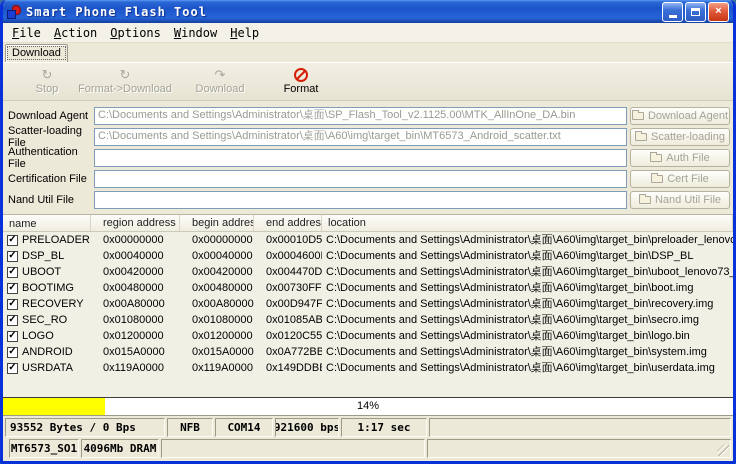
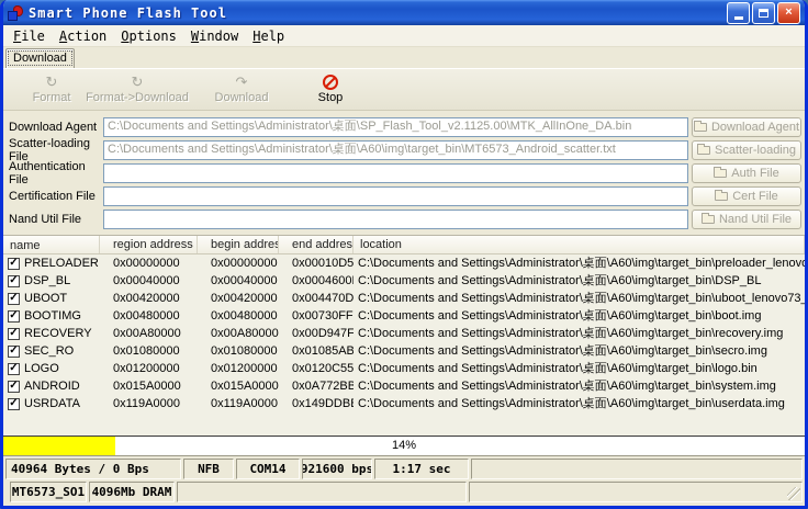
  Smart Phone Flash Tool
  ×
  File
  Action
  Options
  Window
  Help
  Download
  ↻
- Stop
+ Format
  ↻
  Format->Download
  ↷
  Download
- Format
+ Stop
  Download Agent
  C:\Documents and Settings\Administrator\桌面\SP_Flash_Tool_v2.1125.00\MTK_AllInOne_DA.bin
  Download Agent
  Scatter-loading File
  C:\Documents and Settings\Administrator\桌面\A60\img\target_bin\MT6573_Android_scatter.txt
  Scatter-loading
  Authentication File
  Auth File
  Certification File
  Cert File
  Nand Util File
  Nand Util File
  name
  region address
  begin addres
  end addres
  location
  PRELOADER
  0x00000000
  0x00000000
  0x00010D5
  C:\Documents and Settings\Administrator\桌面\A60\img\target_bin\preloader_lenov
  DSP_BL
  0x00040000
  0x00040000
  0x0004600
  C:\Documents and Settings\Administrator\桌面\A60\img\target_bin\DSP_BL
  UBOOT
  0x00420000
  0x00420000
  0x004470D
  C:\Documents and Settings\Administrator\桌面\A60\img\target_bin\uboot_lenovo73_
  BOOTIMG
  0x00480000
  0x00480000
  0x00730FF
  C:\Documents and Settings\Administrator\桌面\A60\img\target_bin\boot.img
  RECOVERY
  0x00A80000
  0x00A80000
  0x00D947F
  C:\Documents and Settings\Administrator\桌面\A60\img\target_bin\recovery.img
  SEC_RO
  0x01080000
  0x01080000
  0x01085AB
  C:\Documents and Settings\Administrator\桌面\A60\img\target_bin\secro.img
  LOGO
  0x01200000
  0x01200000
  0x0120C55
  C:\Documents and Settings\Administrator\桌面\A60\img\target_bin\logo.bin
  ANDROID
  0x015A0000
  0x015A0000
  0x0A772BB
  C:\Documents and Settings\Administrator\桌面\A60\img\target_bin\system.img
  USRDATA
  0x119A0000
  0x119A0000
  0x149DDB
  C:\Documents and Settings\Administrator\桌面\A60\img\target_bin\userdata.img
  14%
- 93552 Bytes / 0 Bps
+ 40964 Bytes / 0 Bps
  NFB
  COM14
  921600 bps
  1:17 sec
  MT6573_SO1
  4096Mb DRAM
